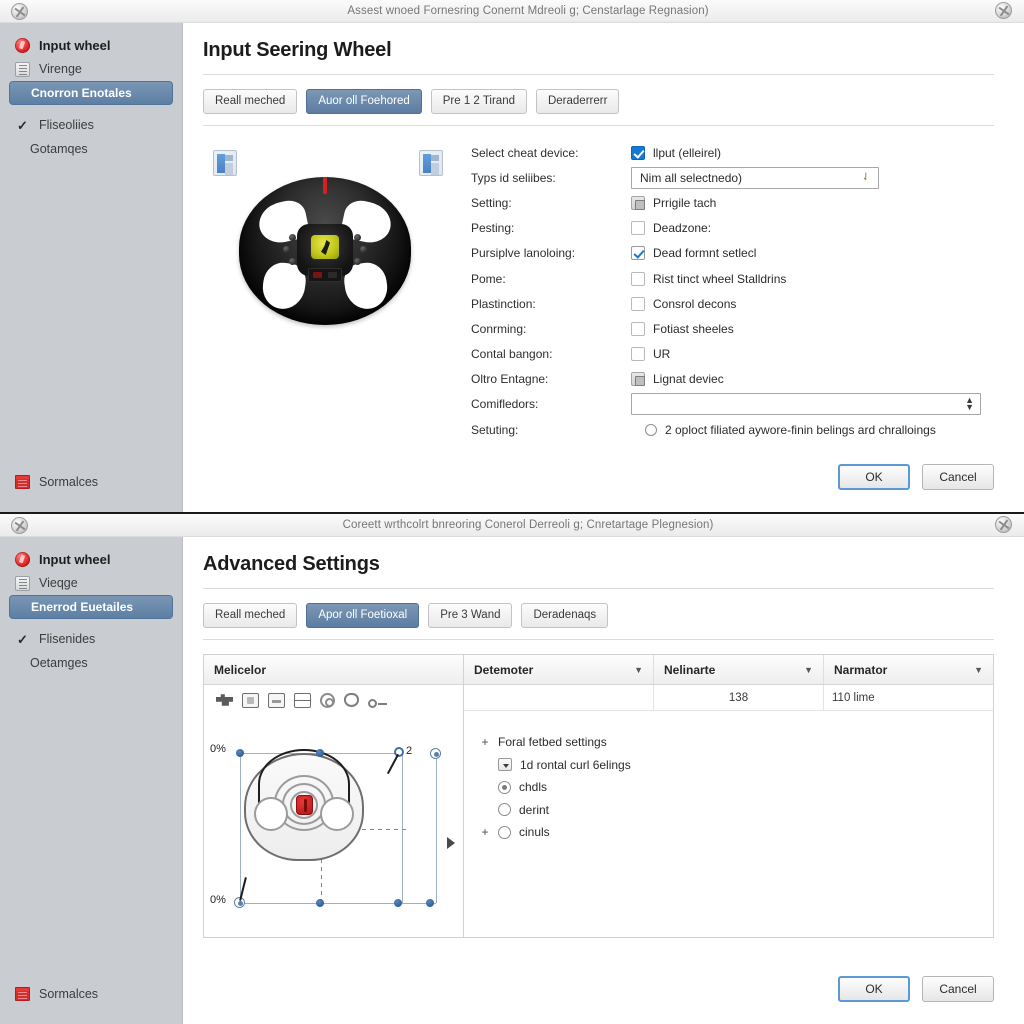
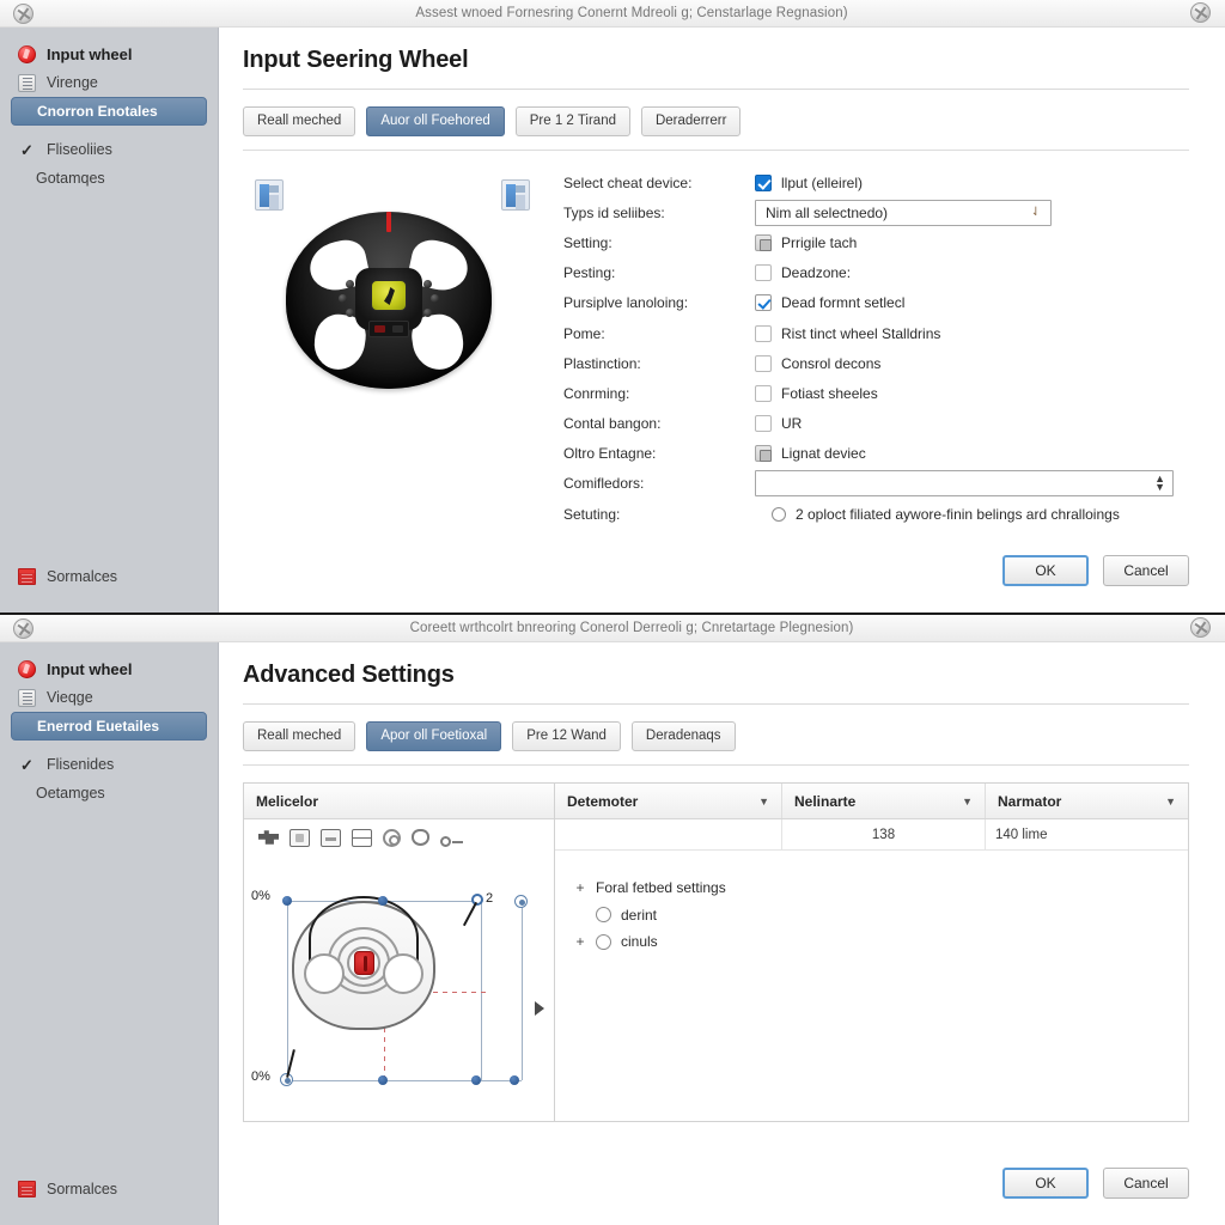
  Assest wnoed Fornesring Conernt Mdreoli g; Censtarlage Regnasion)
  Input wheel
  Virenge
  Cnorron Enotales
  ✓
  Fliseoliies
  Gotamqes
  Sormalces
  Input Seering Wheel
  Reall meched
  Auor oll Foehored
  Pre 1 2 Tirand
  Deraderrerr
  Select cheat device:
  llput (elleirel)
  Typs id seliibes:
  Nim all selectnedo)
  ⇃
  Setting:
  Prrigile tach
  Pesting:
  Deadzone:
  Pursiplve lanoloing:
  Dead formnt setlecl
  Pome:
  Rist tinct wheel Stalldrins
  Plastinction:
  Consrol decons
  Conrming:
  Fotiast sheeles
  Contal bangon:
  UR
  Oltro Entagne:
  Lignat deviec
  Comifledors:
  ▲
  ▼
  Setuting:
  2 oploct filiated aywore-finin belings ard chralloings
  OK
  Cancel
  Coreett wrthcolrt bnreoring Conerol Derreoli g; Cnretartage Plegnesion)
  Input wheel
  Vieqge
  Enerrod Euetailes
  ✓
  Flisenides
  Oetamges
  Sormalces
  Advanced Settings
  Reall meched
  Apor oll Foetioxal
- Pre 3 Wand
+ Pre 12 Wand
  Deradenaqs
  Melicelor
  0%
  0%
  2
  Detemoter
  ▼
  Nelinarte
  ▼
  Narmator
  ▼
  138
- 110 lime
+ 140 lime
  +
  Foral fetbed settings
- 1d rontal curl 6elings
- chdls
  derint
  +
  cinuls
  OK
  Cancel
